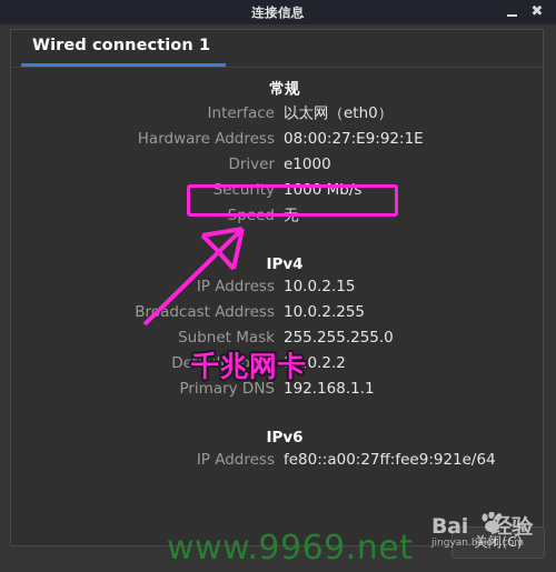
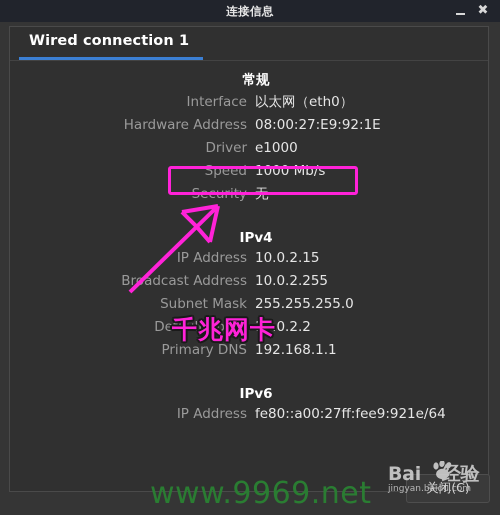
  连接信息
  ✖
  Wired connection 1
  常规
  Interface
  以太网（eth0）
  Hardware Address
  08:00:27:E9:92:1E
  Driver
  e1000
- Security
+ Speed
  1000 Mb/s
- Speed
+ Security
  无
  IPv4
  IP Address
  10.0.2.15
  Bradcast Address
  10.0.2.255
  Subnet Mask
  255.255.255.0
  Default Route
  10.0.2.2
  Primary DNS
  192.168.1.1
  IPv6
  IP Address
  fe80::a00:27ff:fee9:921e/64
  关闭(C)
  千兆网卡
  www.9969.net
  Bai 经验
  jingyan.baidu.com
